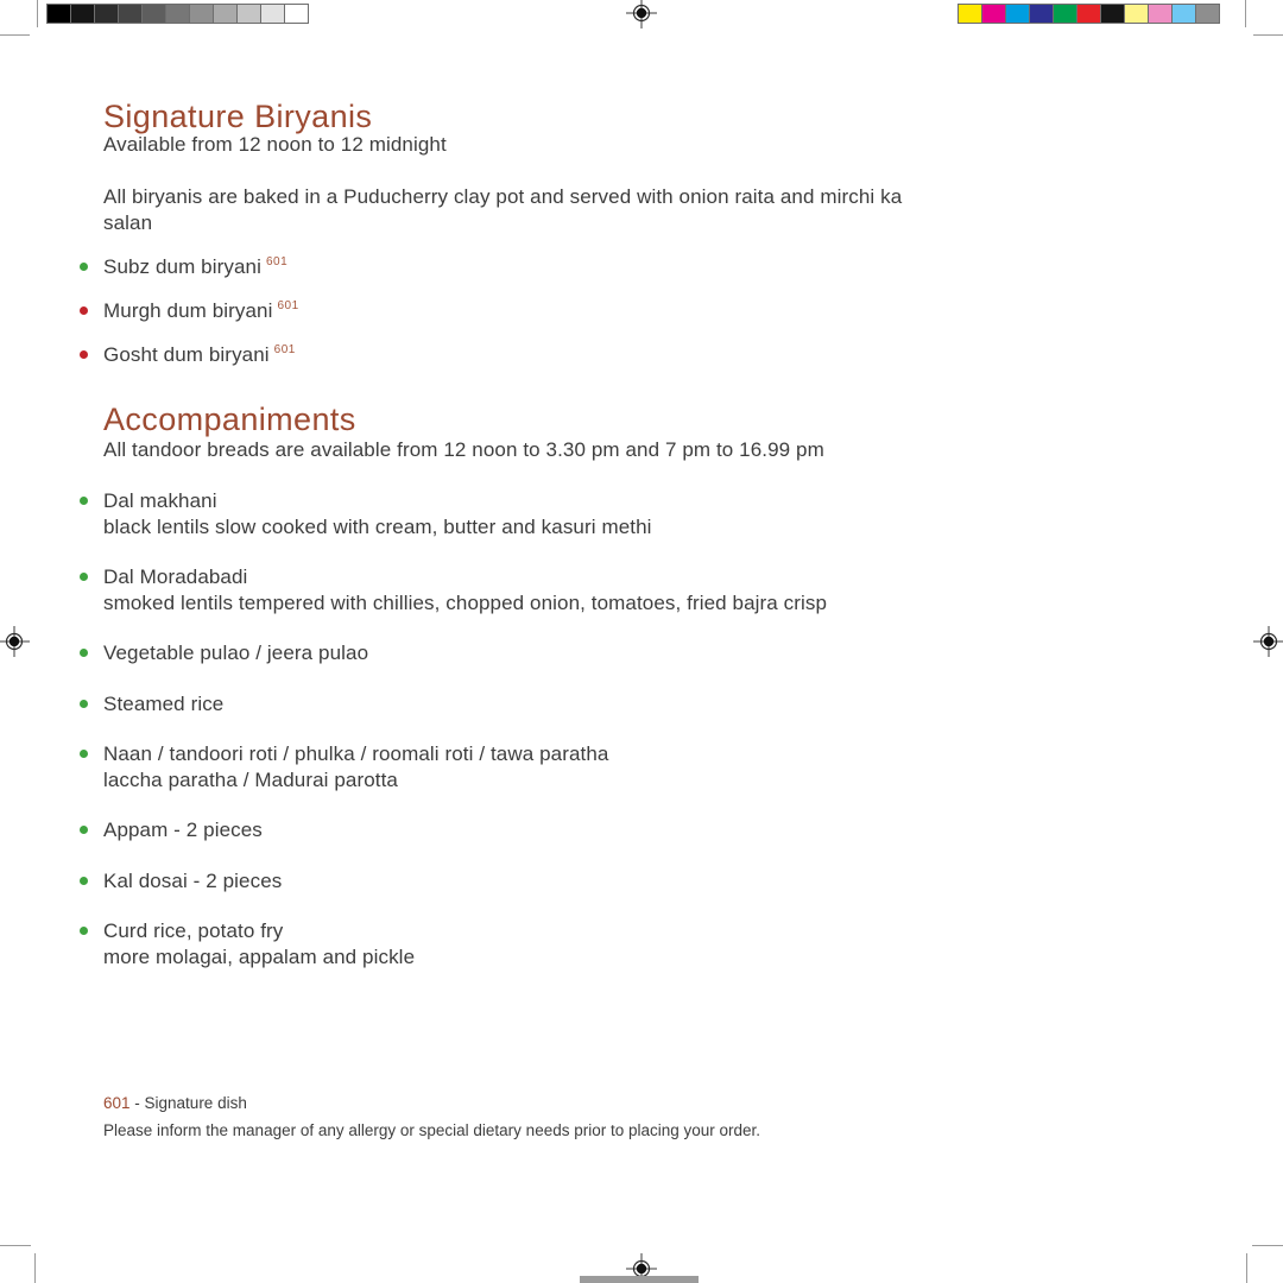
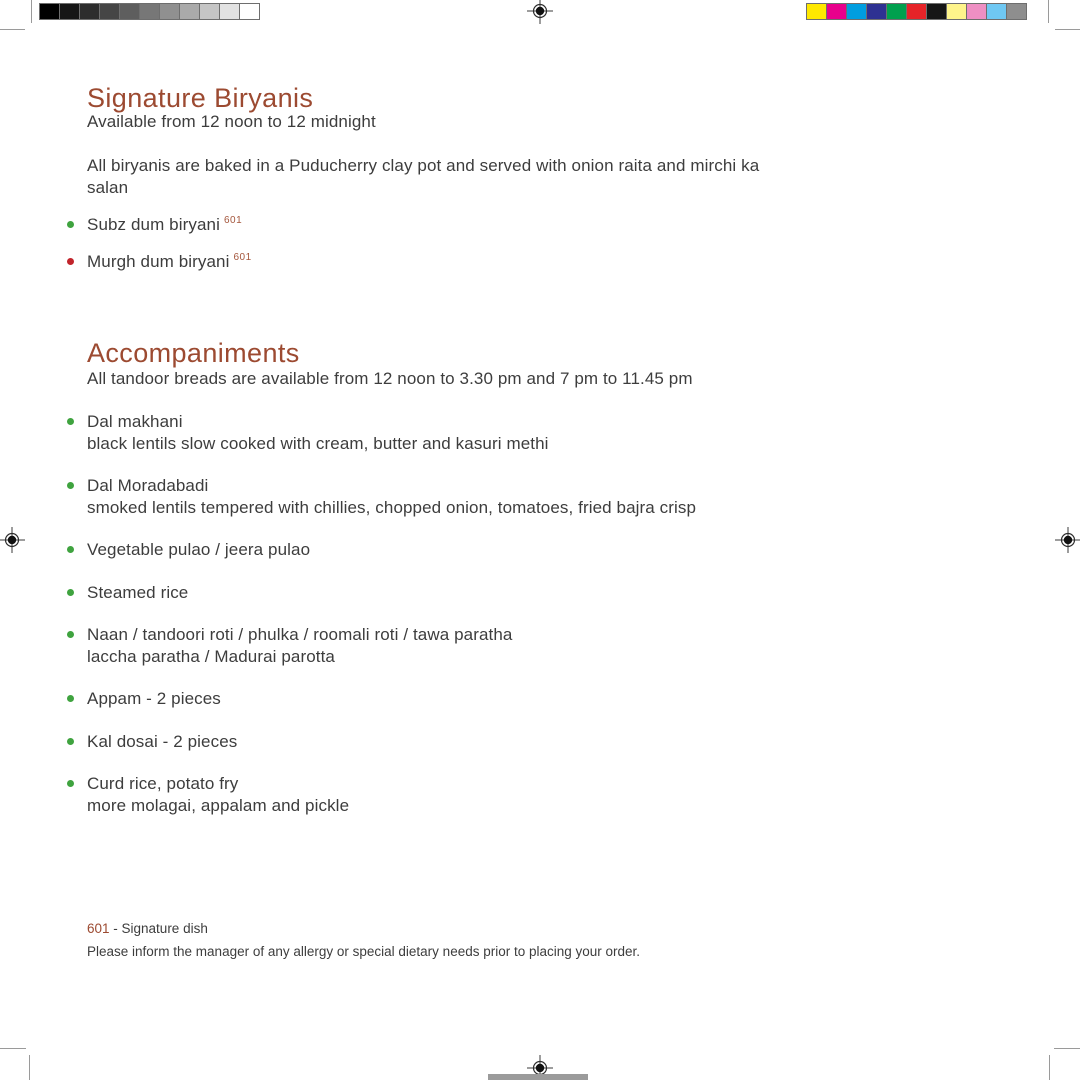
  Signature Biryanis
  Available from 12 noon to 12 midnight
  All biryanis are baked in a Puducherry clay pot and served with onion raita and mirchi ka salan
  Subz dum biryani 601
  Murgh dum biryani 601
- Gosht dum biryani 601
  Accompaniments
- All tandoor breads are available from 12 noon to 3.30 pm and 7 pm to 16.99 pm
+ All tandoor breads are available from 12 noon to 3.30 pm and 7 pm to 11.45 pm
  Dal makhani
  black lentils slow cooked with cream, butter and kasuri methi
  Dal Moradabadi
  smoked lentils tempered with chillies, chopped onion, tomatoes, fried bajra crisp
  Vegetable pulao / jeera pulao
  Steamed rice
  Naan / tandoori roti / phulka / roomali roti / tawa paratha
  laccha paratha / Madurai parotta
  Appam - 2 pieces
  Kal dosai - 2 pieces
  Curd rice, potato fry
  more molagai, appalam and pickle
  601 - Signature dish
  Please inform the manager of any allergy or special dietary needs prior to placing your order.
